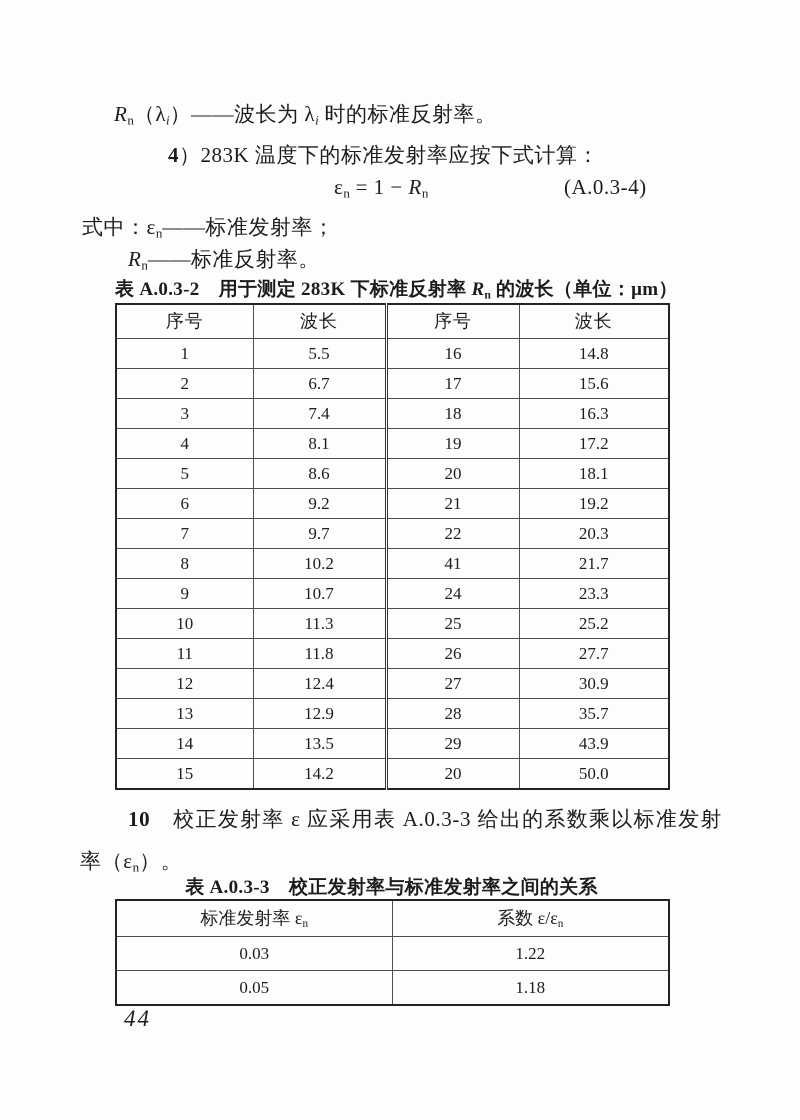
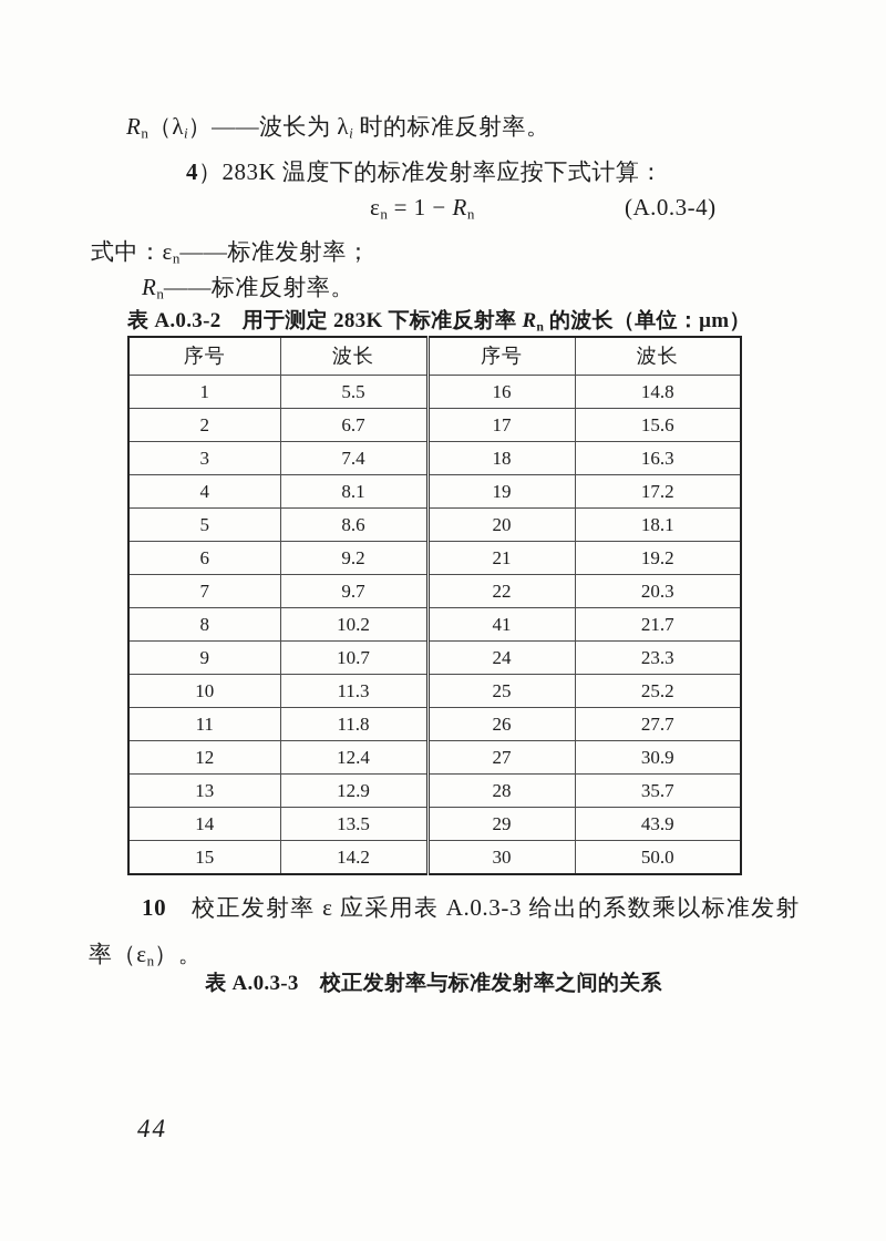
  Rn（λi）——波长为 λi 时的标准反射率。
  4）283K 温度下的标准发射率应按下式计算：
  εn = 1 − Rn
  (A.0.3-4)
  式中：εn——标准发射率；
  Rn——标准反射率。
  表 A.0.3-2 用于测定 283K 下标准反射率 Rn 的波长（单位：μm）
  序号	波长	序号	波长
  1	5.5	16	14.8
  2	6.7	17	15.6
  3	7.4	18	16.3
  4	8.1	19	17.2
  5	8.6	20	18.1
  6	9.2	21	19.2
  7	9.7	22	20.3
  8	10.2	41	21.7
  9	10.7	24	23.3
  10	11.3	25	25.2
  11	11.8	26	27.7
  12	12.4	27	30.9
  13	12.9	28	35.7
  14	13.5	29	43.9
- 15	14.2	20	50.0
+ 15	14.2	30	50.0
  10 校正发射率 ε 应采用表 A.0.3-3 给出的系数乘以标准发射率（εn）。
  表 A.0.3-3 校正发射率与标准发射率之间的关系
- 标准发射率 εn	系数 ε/εn
- 0.03	1.22
- 0.05	1.18
  44
